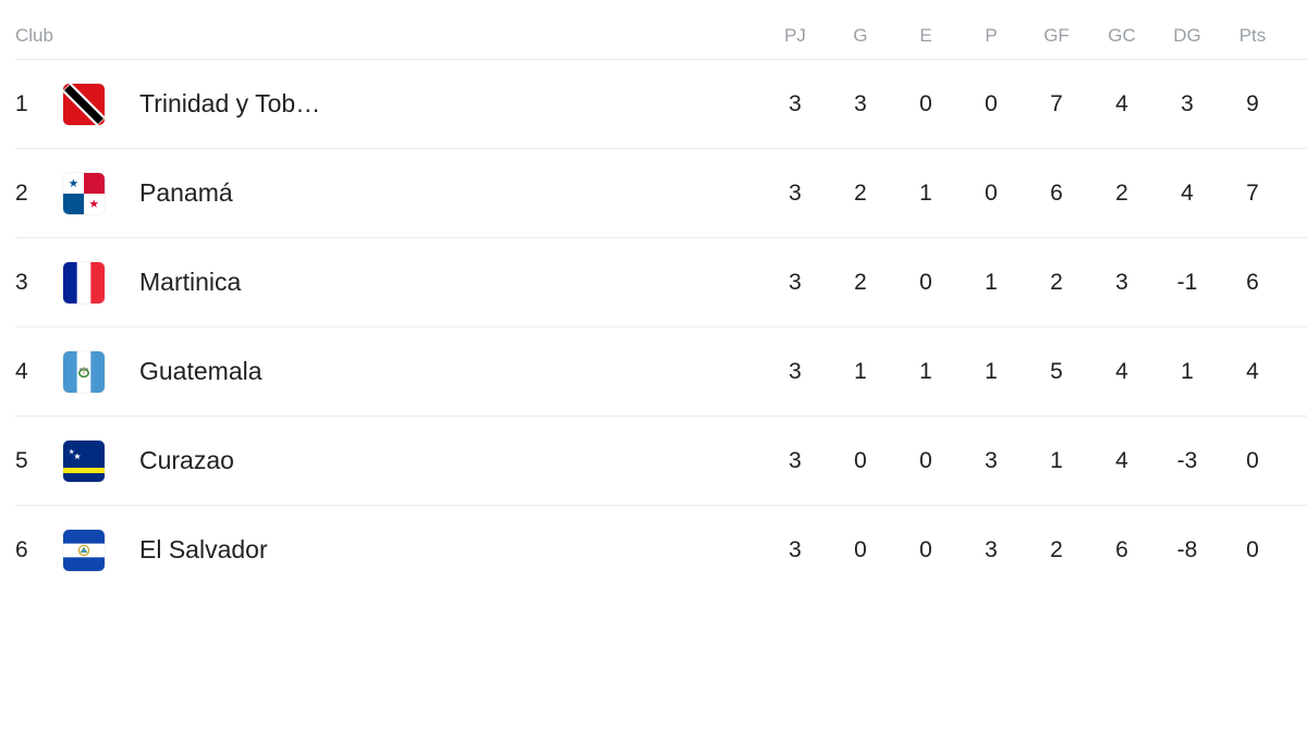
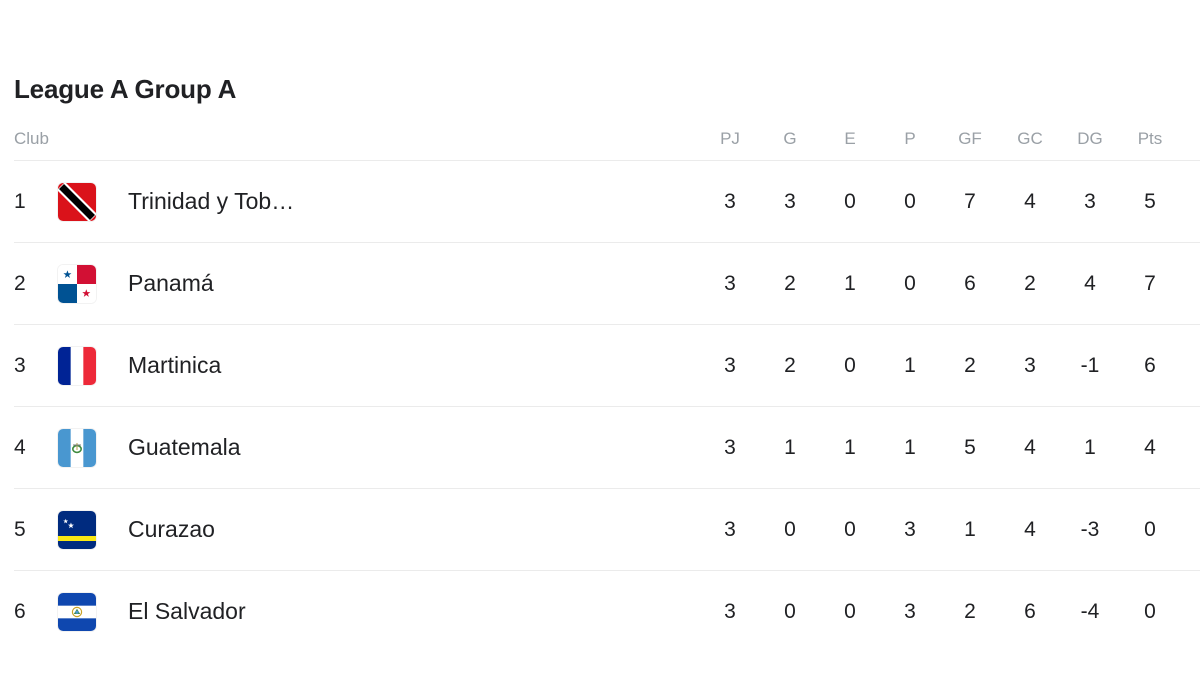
+ League A Group A
  Club	PJ	G	E	P	GF	GC	DG	Pts
- 1		Trinidad y Tob…	3	3	0	0	7	4	3	9
+ 1		Trinidad y Tob…	3	3	0	0	7	4	3	5
  2		Panamá	3	2	1	0	6	2	4	7
  3		Martinica	3	2	0	1	2	3	-1	6
  4		Guatemala	3	1	1	1	5	4	1	4
  5		Curazao	3	0	0	3	1	4	-3	0
- 6		El Salvador	3	0	0	3	2	6	-8	0
+ 6		El Salvador	3	0	0	3	2	6	-4	0
